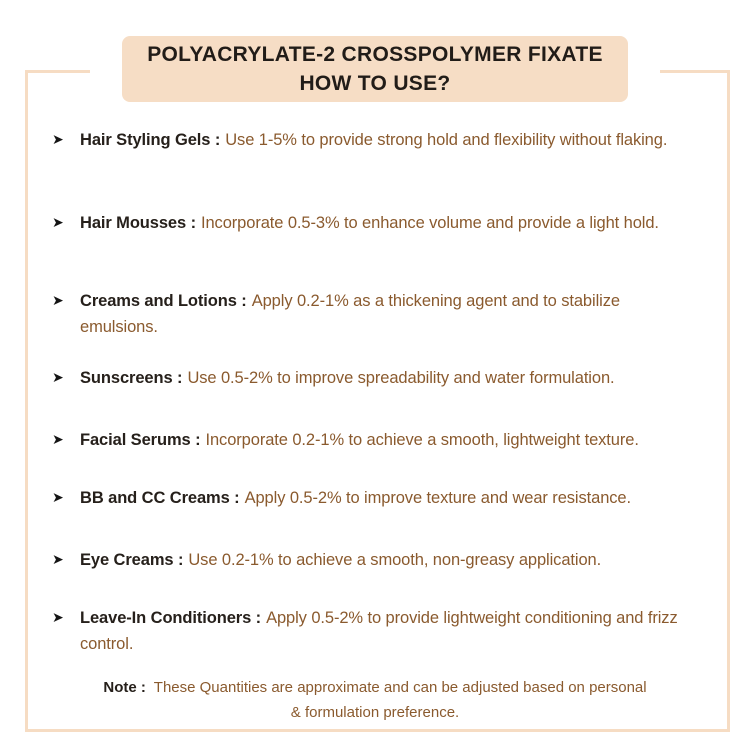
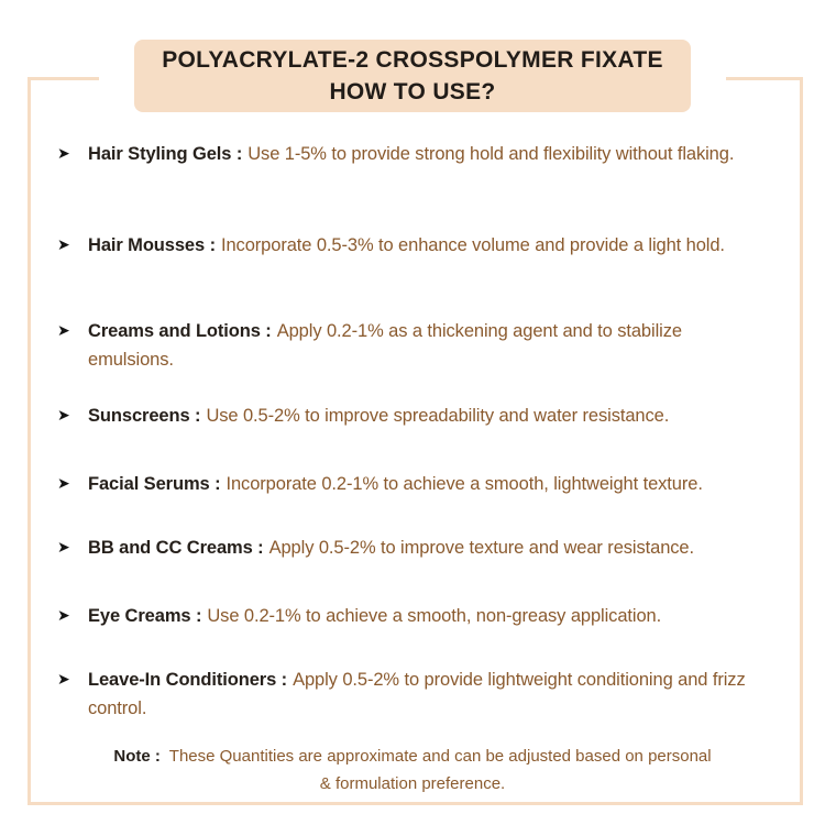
  POLYACRYLATE-2 CROSSPOLYMER FIXATE
  HOW TO USE?
  ➤
  Hair Styling Gels : Use 1-5% to provide strong hold and flexibility without flaking.
  ➤
  Hair Mousses : Incorporate 0.5-3% to enhance volume and provide a light hold.
  ➤
  Creams and Lotions : Apply 0.2-1% as a thickening agent and to stabilize emulsions.
  ➤
- Sunscreens : Use 0.5-2% to improve spreadability and water formulation.
+ Sunscreens : Use 0.5-2% to improve spreadability and water resistance.
  ➤
  Facial Serums : Incorporate 0.2-1% to achieve a smooth, lightweight texture.
  ➤
  BB and CC Creams : Apply 0.5-2% to improve texture and wear resistance.
  ➤
  Eye Creams : Use 0.2-1% to achieve a smooth, non-greasy application.
  ➤
  Leave-In Conditioners : Apply 0.5-2% to provide lightweight conditioning and frizz control.
  Note : These Quantities are approximate and can be adjusted based on personal & formulation preference.
